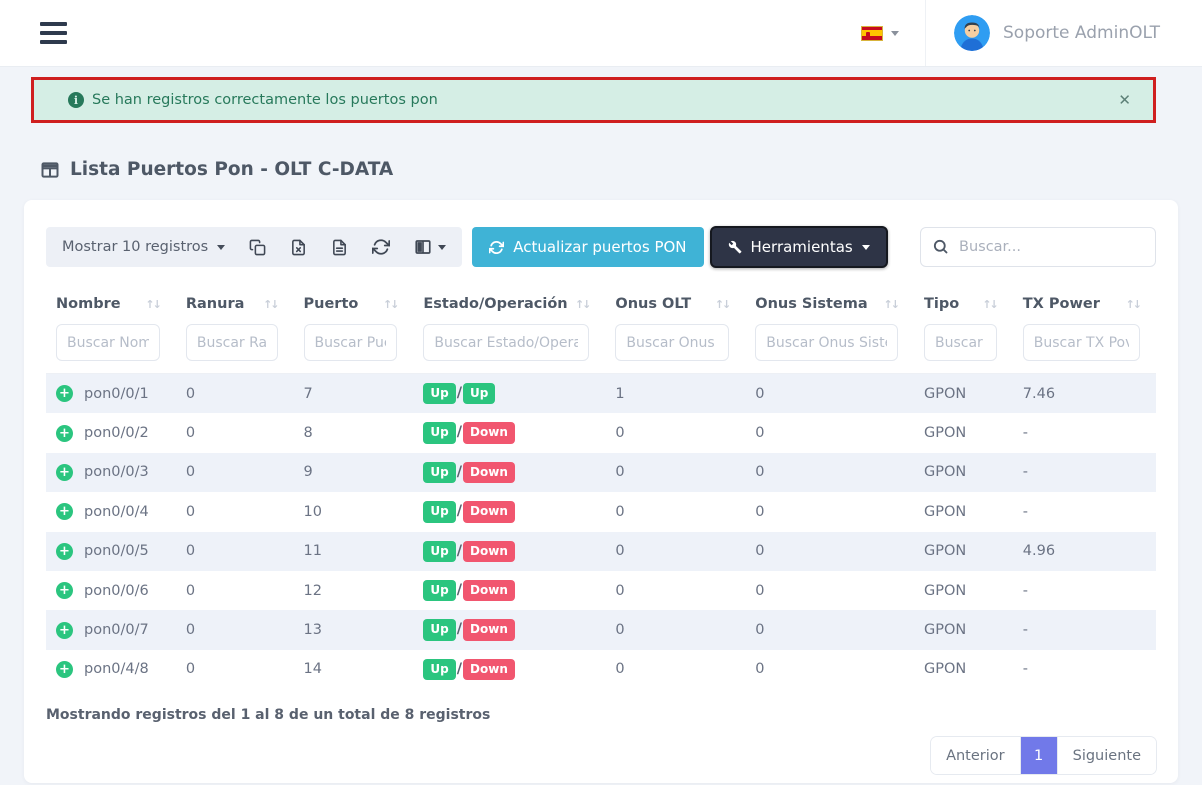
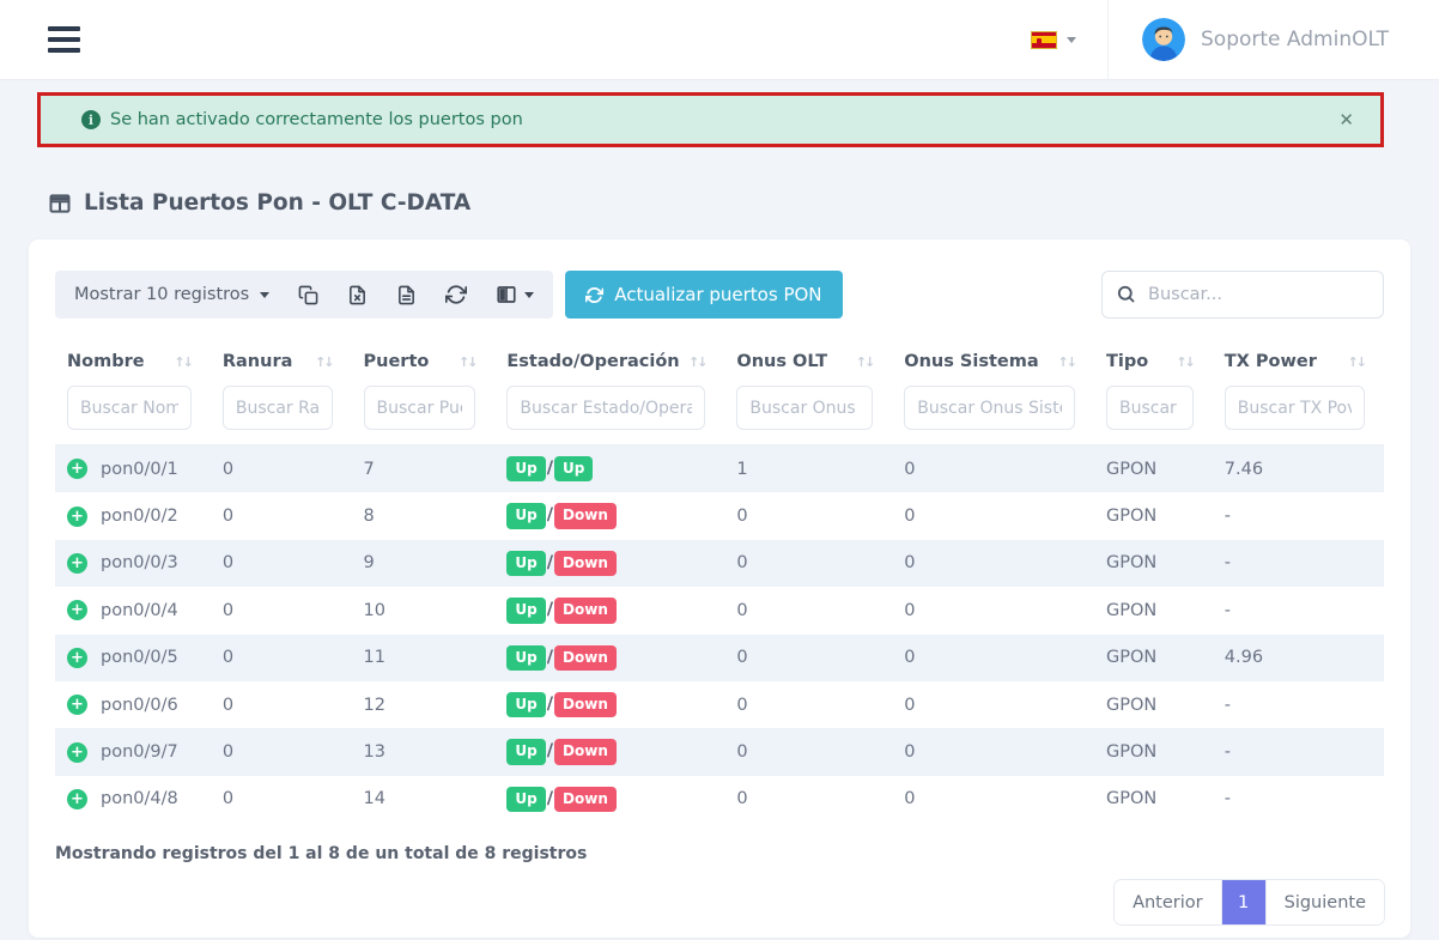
  Soporte AdminOLT
  i
- Se han registros correctamente los puertos pon
+ Se han activado correctamente los puertos pon
  ✕
  Lista Puertos Pon - OLT C-DATA
  Mostrar 10 registros
  Actualizar puertos PON
- Herramientas
  Buscar...
  Nombre ↑↓	Ranura ↑↓	Puerto ↑↓	Estado/Operación ↑↓	Onus OLT ↑↓	Onus Sistema ↑↓	Tipo ↑↓	TX Power ↑↓
  Buscar Nom	Buscar Ra	Buscar Pu	Buscar Estado/Opera	Buscar Onus	Buscar Onus Sist	Buscar	Buscar TX Po
  + pon0/0/1	0	7	Up / Up	1	0	GPON	7.46
  + pon0/0/2	0	8	Up / Down	0	0	GPON	-
  + pon0/0/3	0	9	Up / Down	0	0	GPON	-
  + pon0/0/4	0	10	Up / Down	0	0	GPON	-
  + pon0/0/5	0	11	Up / Down	0	0	GPON	4.96
  + pon0/0/6	0	12	Up / Down	0	0	GPON	-
- + pon0/0/7	0	13	Up / Down	0	0	GPON	-
+ + pon0/9/7	0	13	Up / Down	0	0	GPON	-
  + pon0/4/8	0	14	Up / Down	0	0	GPON	-
  Mostrando registros del 1 al 8 de un total de 8 registros
  Anterior
  1
  Siguiente
